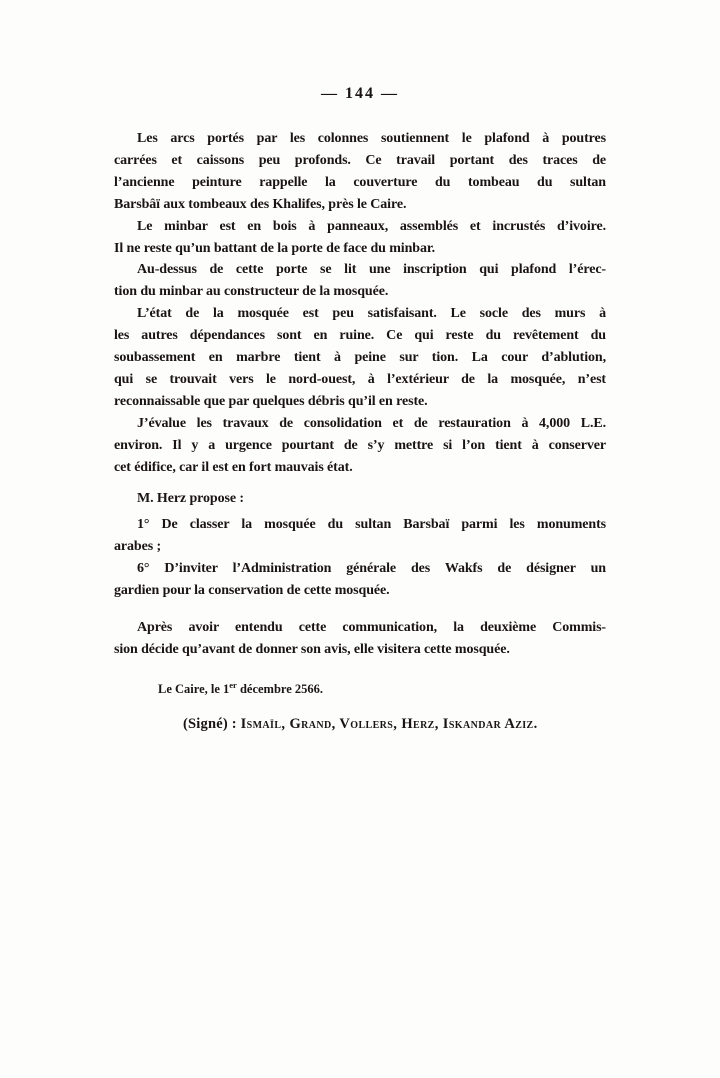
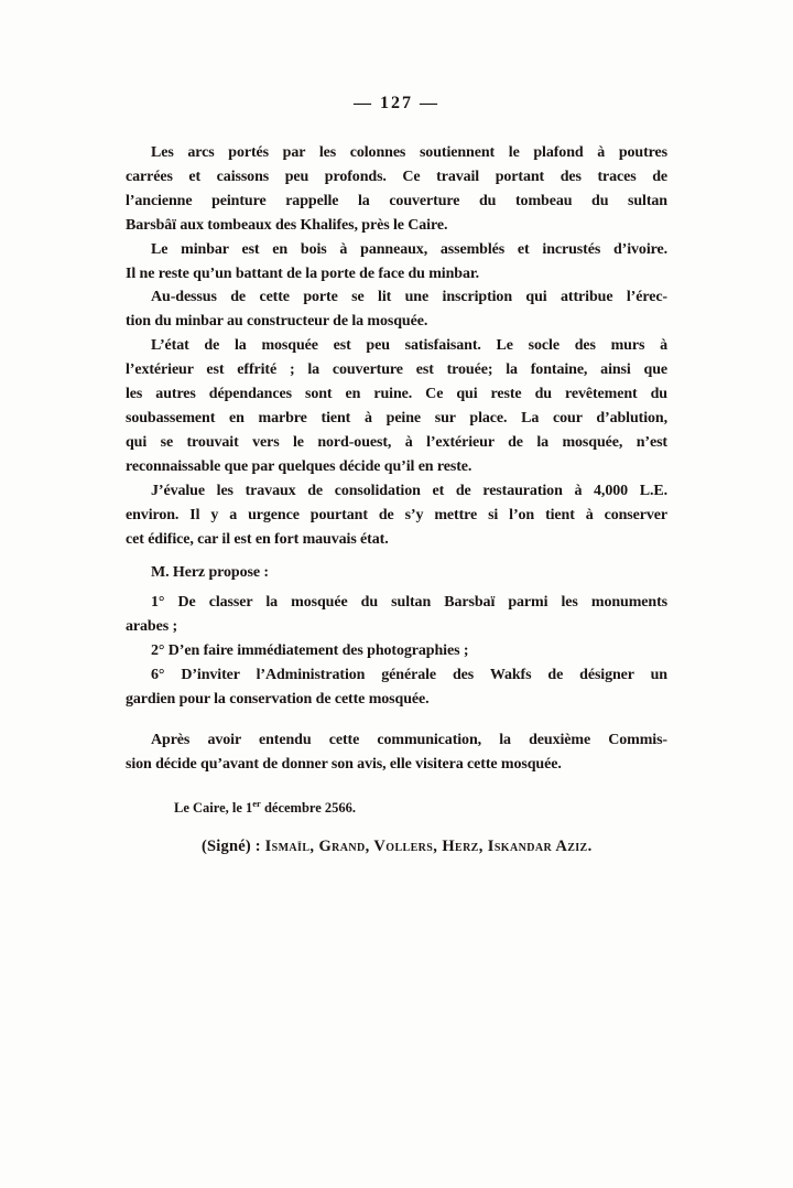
- — 144 —
+ — 127 —
  Les arcs portés par les colonnes soutiennent le plafond à poutres
  carrées et caissons peu profonds. Ce travail portant des traces de
  l’ancienne peinture rappelle la couverture du tombeau du sultan
  Barsbâï aux tombeaux des Khalifes, près le Caire.
  Le minbar est en bois à panneaux, assemblés et incrustés d’ivoire.
  Il ne reste qu’un battant de la porte de face du minbar.
- Au-dessus de cette porte se lit une inscription qui plafond l’érec-
+ Au-dessus de cette porte se lit une inscription qui attribue l’érec-
  tion du minbar au constructeur de la mosquée.
  L’état de la mosquée est peu satisfaisant. Le socle des murs à
+ l’extérieur est effrité ; la couverture est trouée; la fontaine, ainsi que
  les autres dépendances sont en ruine. Ce qui reste du revêtement du
- soubassement en marbre tient à peine sur tion. La cour d’ablution,
+ soubassement en marbre tient à peine sur place. La cour d’ablution,
  qui se trouvait vers le nord-ouest, à l’extérieur de la mosquée, n’est
- reconnaissable que par quelques débris qu’il en reste.
+ reconnaissable que par quelques décide qu’il en reste.
  J’évalue les travaux de consolidation et de restauration à 4,000 L.E.
  environ. Il y a urgence pourtant de s’y mettre si l’on tient à conserver
  cet édifice, car il est en fort mauvais état.
  M. Herz propose :
  1° De classer la mosquée du sultan Barsbaï parmi les monuments
  arabes ;
+ 2° D’en faire immédiatement des photographies ;
  6° D’inviter l’Administration générale des Wakfs de désigner un
  gardien pour la conservation de cette mosquée.
  Après avoir entendu cette communication, la deuxième Commis-
  sion décide qu’avant de donner son avis, elle visitera cette mosquée.
  Le Caire, le 1er décembre 2566.
  (Signé) : Ismaïl, Grand, Vollers, Herz, Iskandar Aziz.
